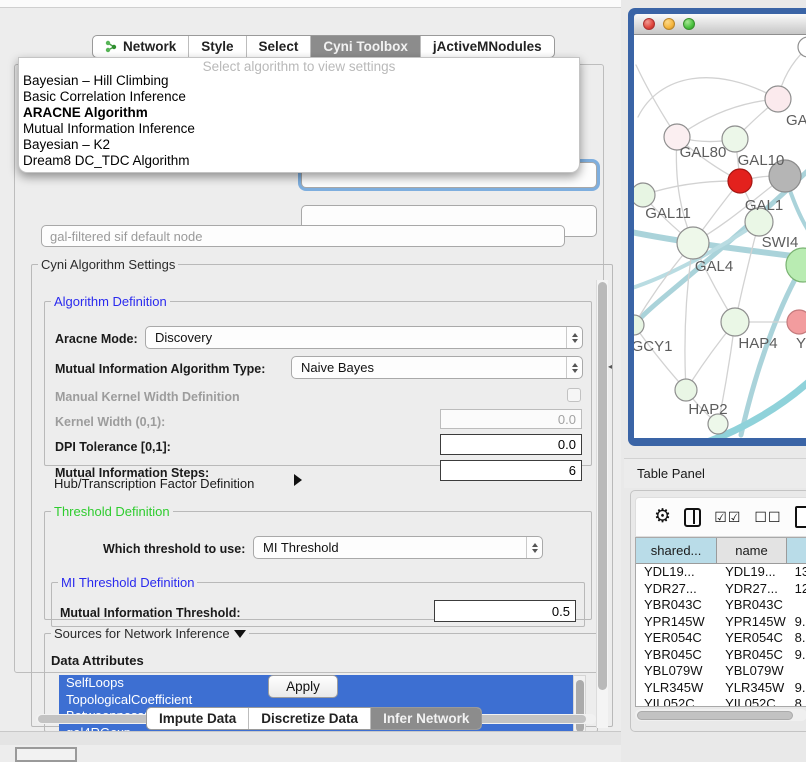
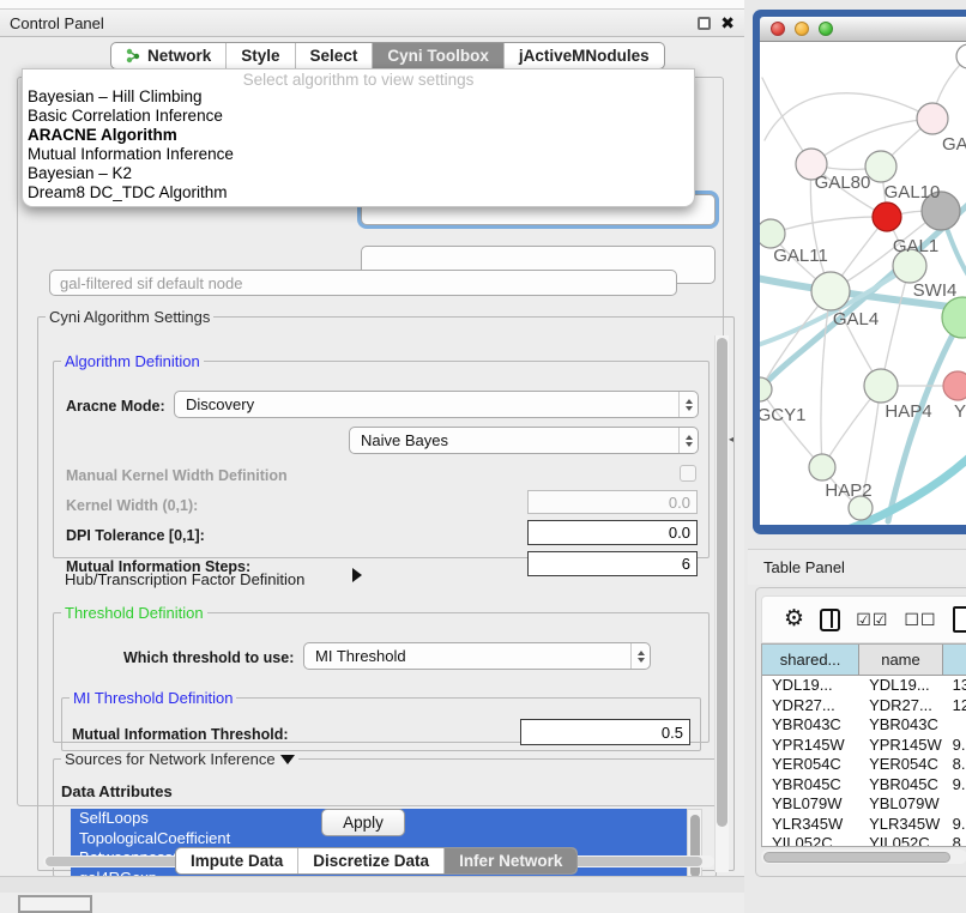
+ Control Panel
+ ✖
  Network
  Style
  Select
  Cyni Toolbox
  jActiveMNodules
  gal-filtered sif default node
  Cyni Algorithm Settings
  Algorithm Definition
  Aracne Mode:
  Discovery
- Mutual Information Algorithm Type:
  Naive Bayes
  Manual Kernel Width Definition
  Kernel Width (0,1):
  0.0
  DPI Tolerance [0,1]:
  0.0
  Mutual Information Steps:
  6
  Hub/Transcription Factor Definition
  Threshold Definition
  Which threshold to use:
  MI Threshold
  MI Threshold Definition
  Mutual Information Threshold:
  0.5
  Sources for Network Inference
  Data Attributes
  SelfLoops
  TopologicalCoefficient
  Select algorithm to view settings
  Bayesian – Hill Climbing
  Basic Correlation Inference
  ARACNE Algorithm
  Mutual Information Inference
  Bayesian – K2
  Dream8 DC_TDC Algorithm
  Apply
  Impute Data
  Discretize Data
  Infer Network
  ◂
  GAL80
  GAL10
  GAL1
  GAL11
  SWI4
  GAL4
  GCY1
  HAP4
  Y
  HAP2
  Table Panel
  ⚙
  ☑☑
  ☐☐
  shared...
  name
  YDL19...
  YDL19...
  13
  YDR27...
  YDR27...
  12
  YBR043C
  YBR043C
  YPR145W
  YPR145W
  9.
  YER054C
  YER054C
  8.
  YBR045C
  YBR045C
  9.
  YBL079W
  YBL079W
  YLR345W
  YLR345W
  9.
  YIL052C
  YIL052C
  8.
